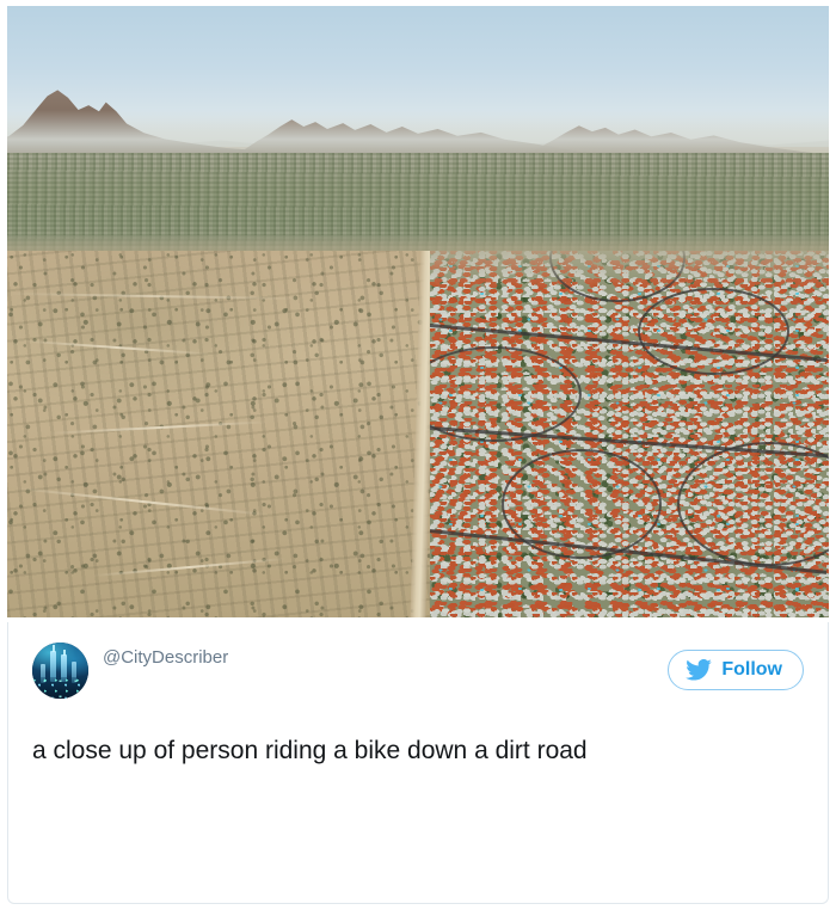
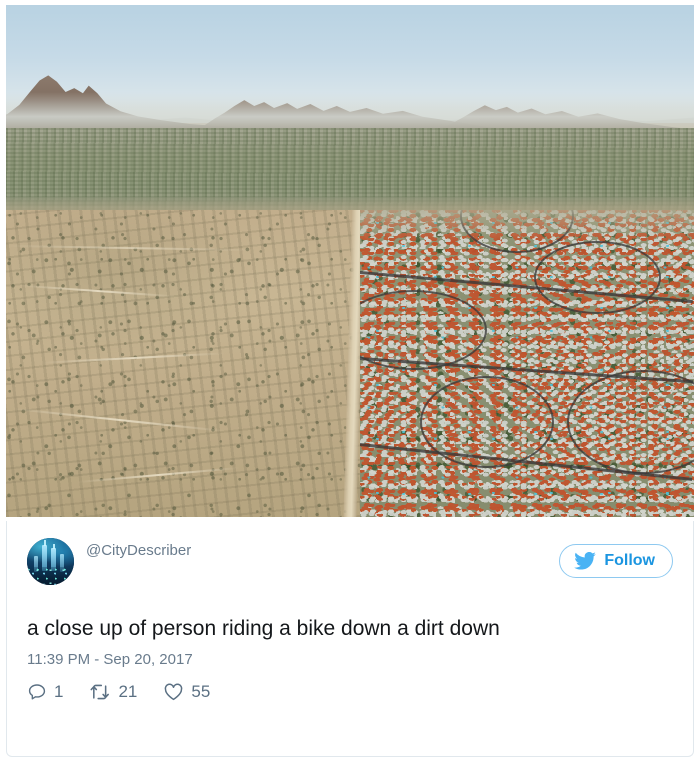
  @CityDescriber
  Follow
- a close up of person riding a bike down a dirt road
+ a close up of person riding a bike down a dirt down
+ 11:39 PM - Sep 20, 2017
+ 1
+ 21
+ 55
